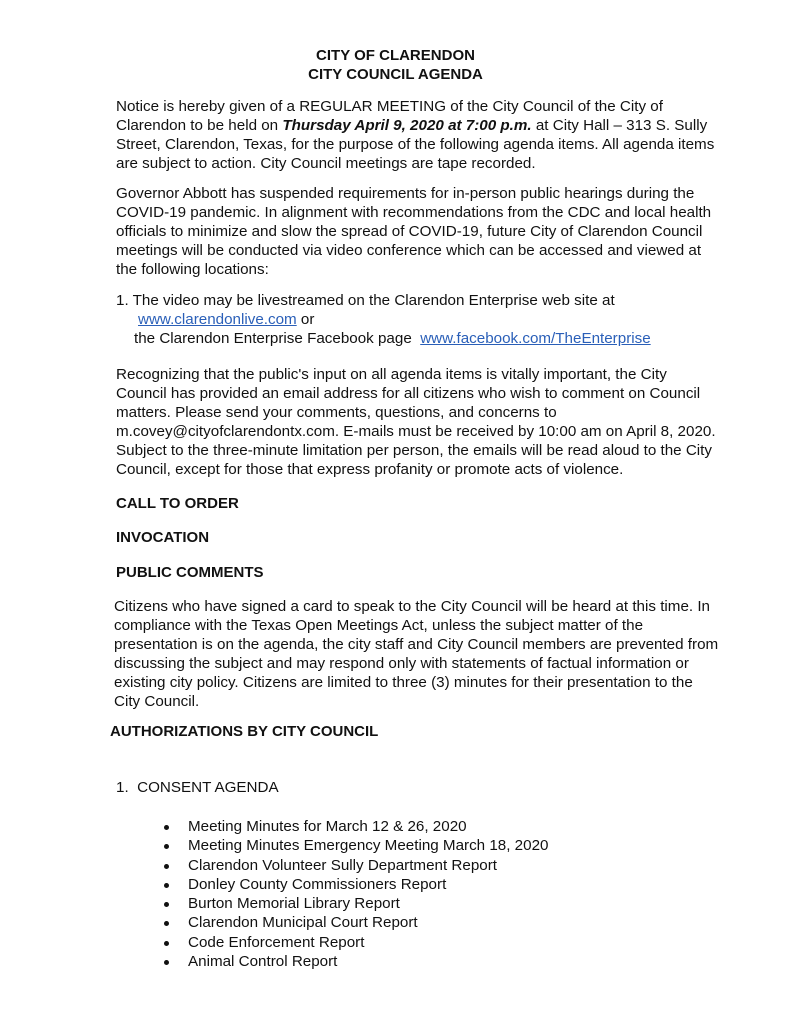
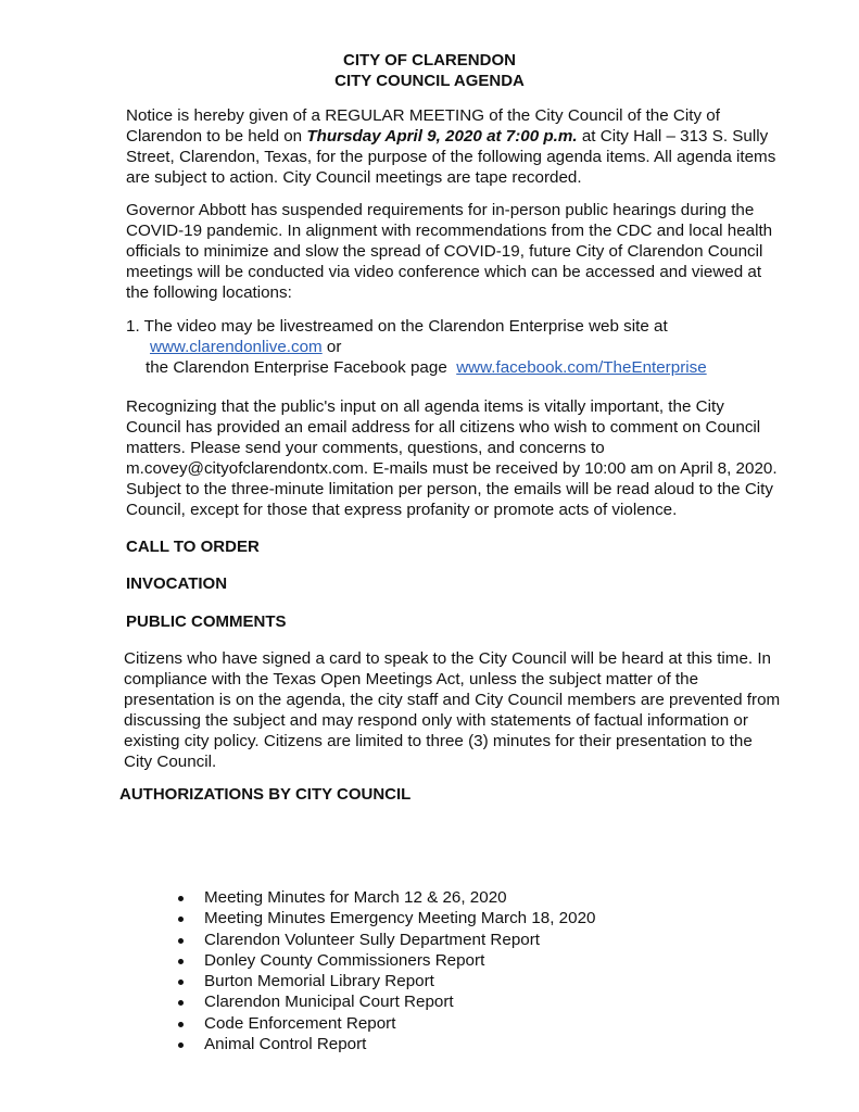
  CITY OF CLARENDON
  CITY COUNCIL AGENDA
  Notice is hereby given of a REGULAR MEETING of the City Council of the City of Clarendon to be held on Thursday April 9, 2020 at 7:00 p.m. at City Hall – 313 S. Sully Street, Clarendon, Texas, for the purpose of the following agenda items. All agenda items are subject to action. City Council meetings are tape recorded.
  Governor Abbott has suspended requirements for in-person public hearings during the COVID-19 pandemic. In alignment with recommendations from the CDC and local health officials to minimize and slow the spread of COVID-19, future City of Clarendon Council meetings will be conducted via video conference which can be accessed and viewed at the following locations:
  1. The video may be livestreamed on the Clarendon Enterprise web site at
  www.clarendonlive.com or
  the Clarendon Enterprise Facebook page www.facebook.com/TheEnterprise
  Recognizing that the public's input on all agenda items is vitally important, the City Council has provided an email address for all citizens who wish to comment on Council matters. Please send your comments, questions, and concerns to m.covey@cityofclarendontx.com. E-mails must be received by 10:00 am on April 8, 2020. Subject to the three-minute limitation per person, the emails will be read aloud to the City Council, except for those that express profanity or promote acts of violence.
  CALL TO ORDER
  INVOCATION
  PUBLIC COMMENTS
  Citizens who have signed a card to speak to the City Council will be heard at this time. In compliance with the Texas Open Meetings Act, unless the subject matter of the presentation is on the agenda, the city staff and City Council members are prevented from discussing the subject and may respond only with statements of factual information or existing city policy. Citizens are limited to three (3) minutes for their presentation to the City Council.
  AUTHORIZATIONS BY CITY COUNCIL
- 1. CONSENT AGENDA
  Meeting Minutes for March 12 & 26, 2020
  Meeting Minutes Emergency Meeting March 18, 2020
  Clarendon Volunteer Sully Department Report
  Donley County Commissioners Report
  Burton Memorial Library Report
  Clarendon Municipal Court Report
  Code Enforcement Report
  Animal Control Report
